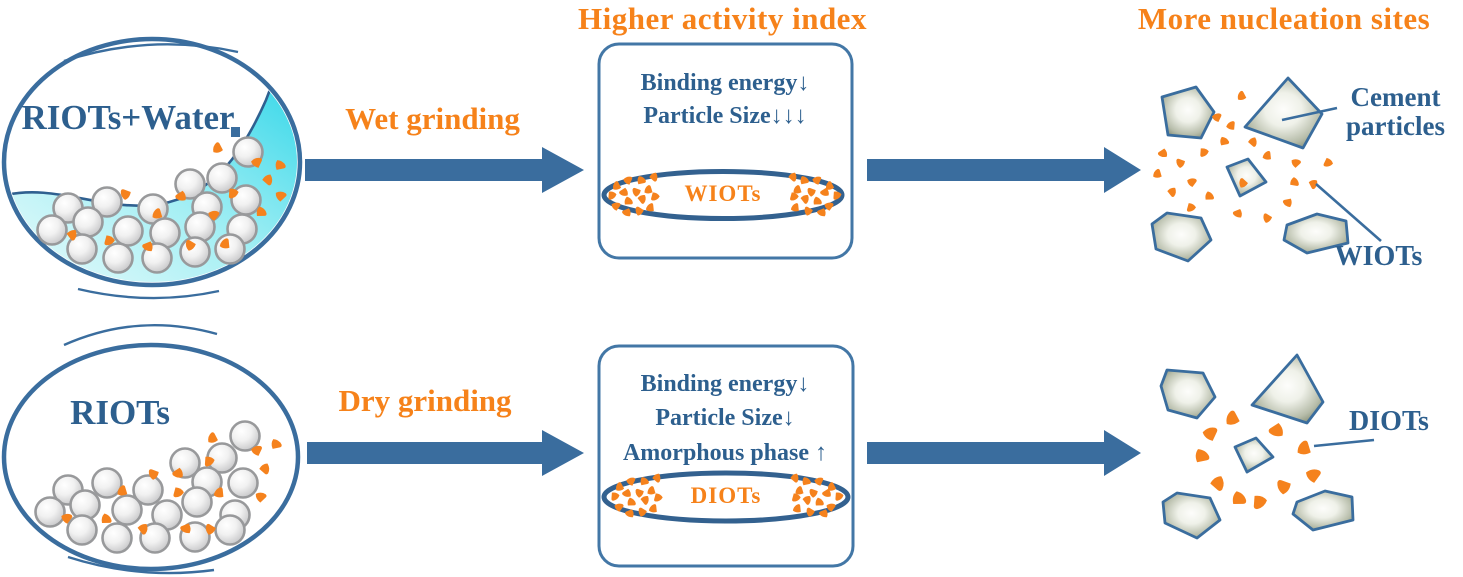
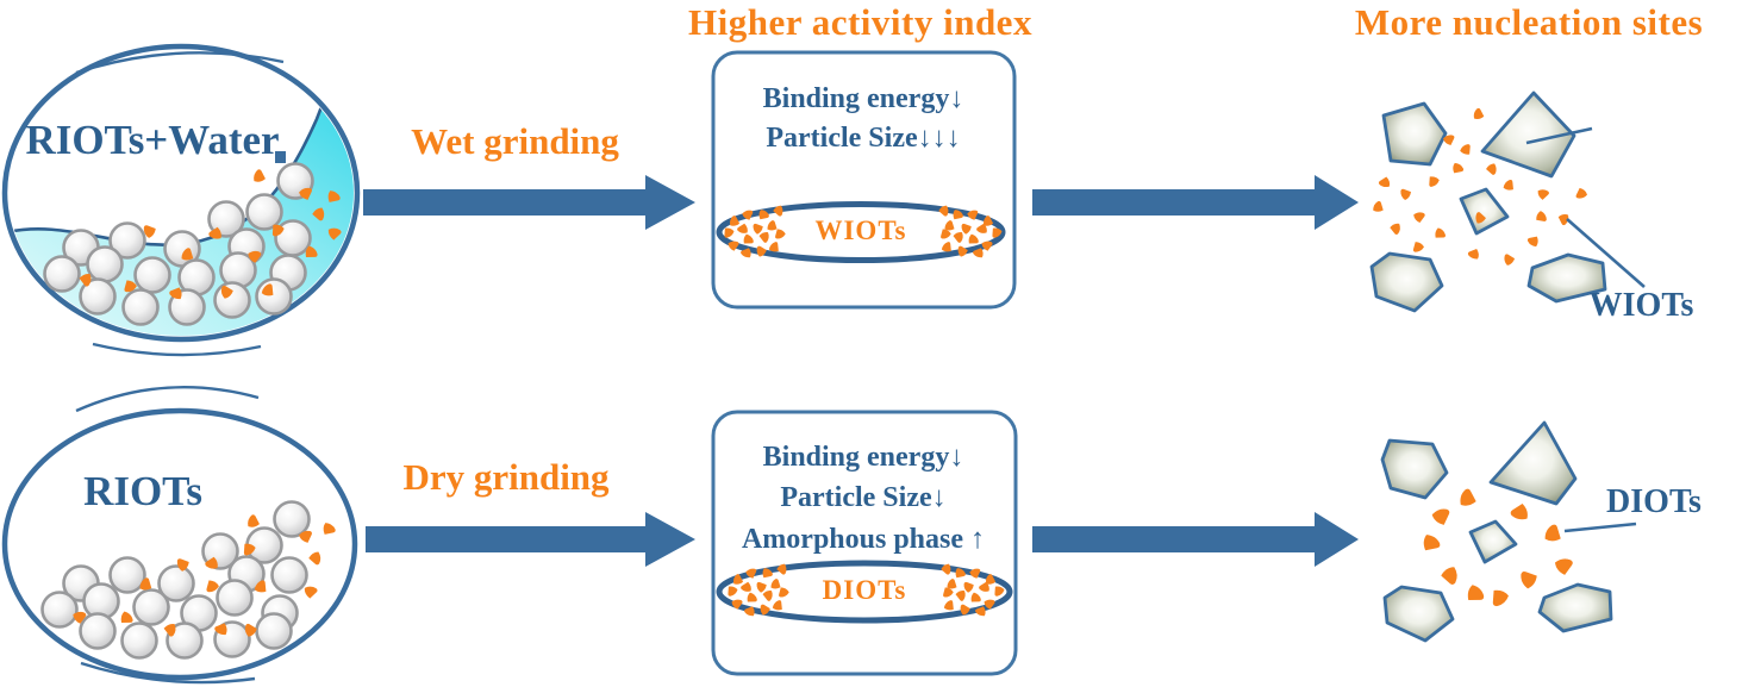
  Higher activity index
  More nucleation sites
  RIOTs+Water
  Wet grinding
  Binding energy↓
  Particle Size↓↓↓
  WIOTs
- Cement particles
  WIOTs
  RIOTs
  Dry grinding
  Binding energy↓
  Particle Size↓
  Amorphous phase ↑
  DIOTs
  DIOTs
